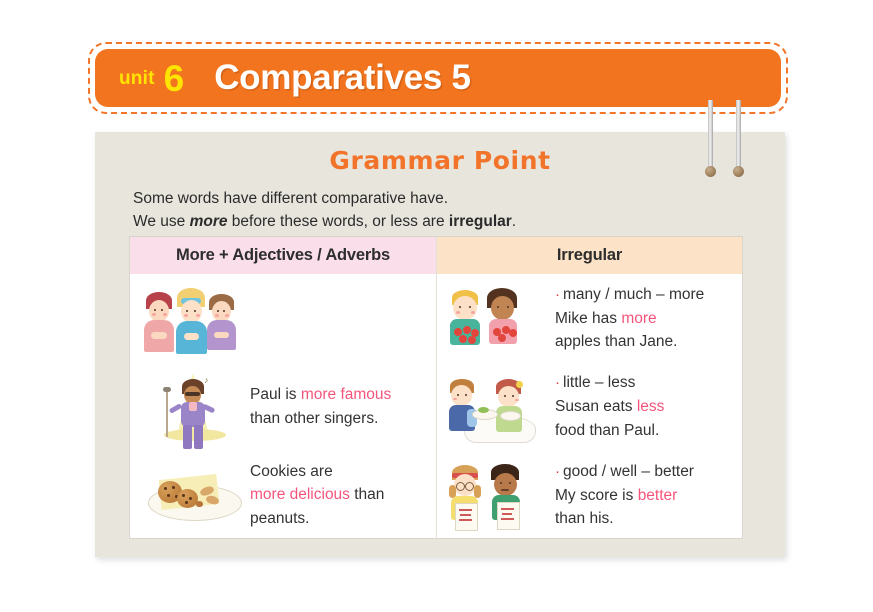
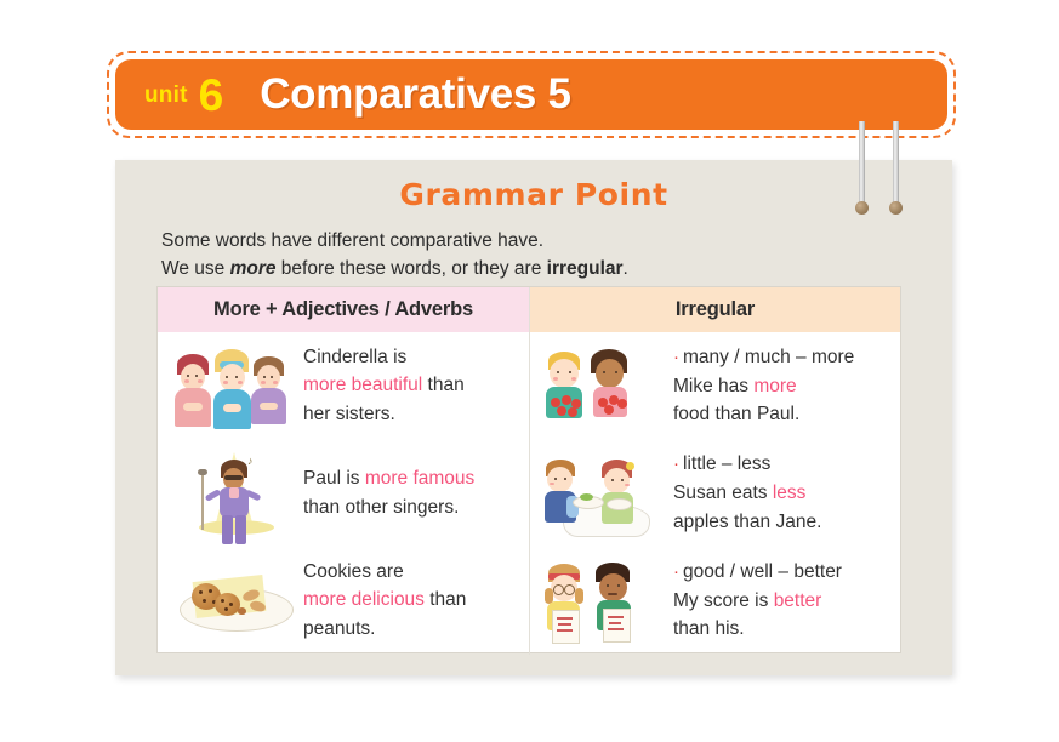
  unit
  6
  Comparatives 5
  Grammar Point
  Some words have different comparative have.
- We use more before these words, or less are irregular.
+ We use more before these words, or they are irregular.
  More + Adjectives / Adverbs
  Irregular
+ Cinderella is
+ more beautiful than
+ her sisters.
  ♪
  Paul is more famous
  than other singers.
  Cookies are
  more delicious than
  peanuts.
  · many / much – more
  Mike has more
- apples than Jane.
+ food than Paul.
  · little – less
  Susan eats less
- food than Paul.
+ apples than Jane.
  · good / well – better
  My score is better
  than his.
